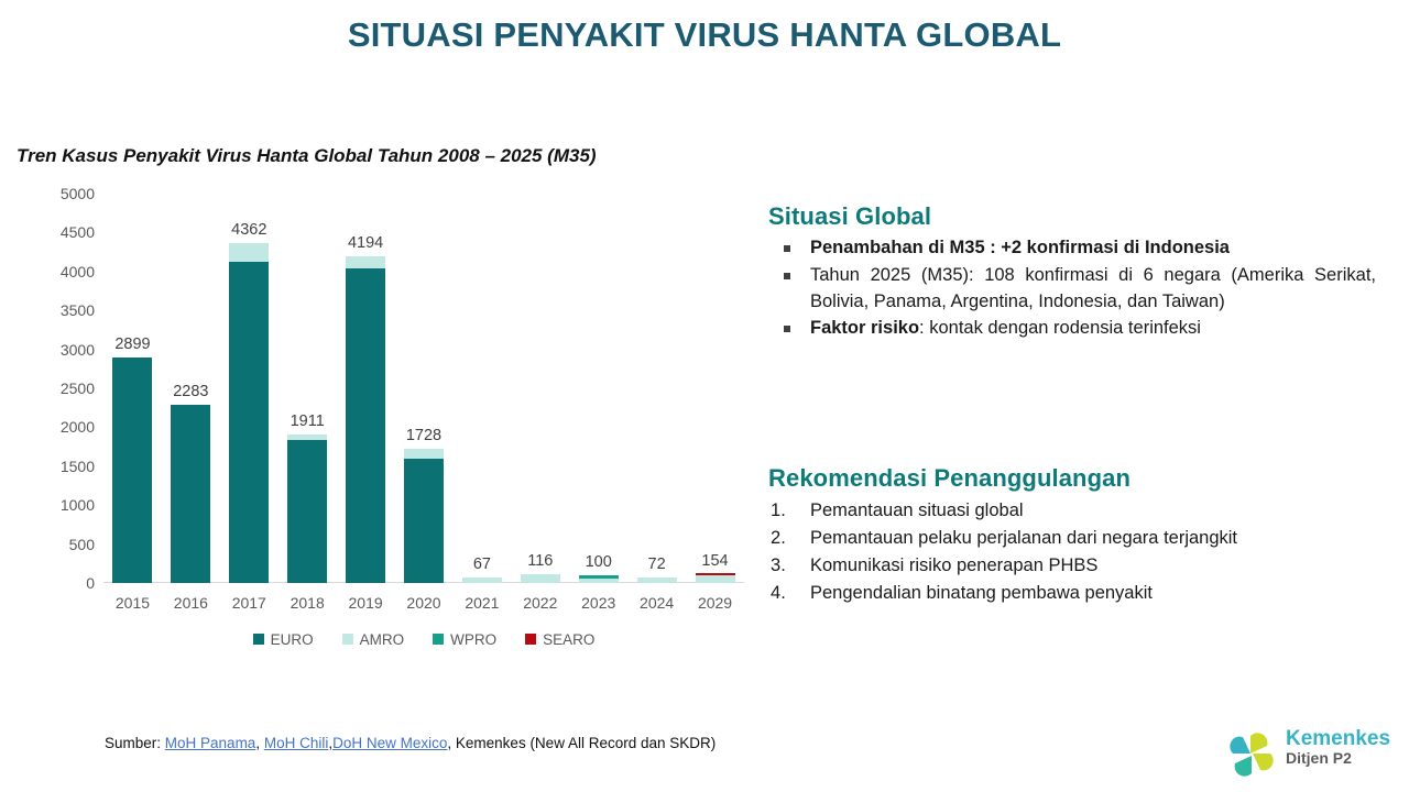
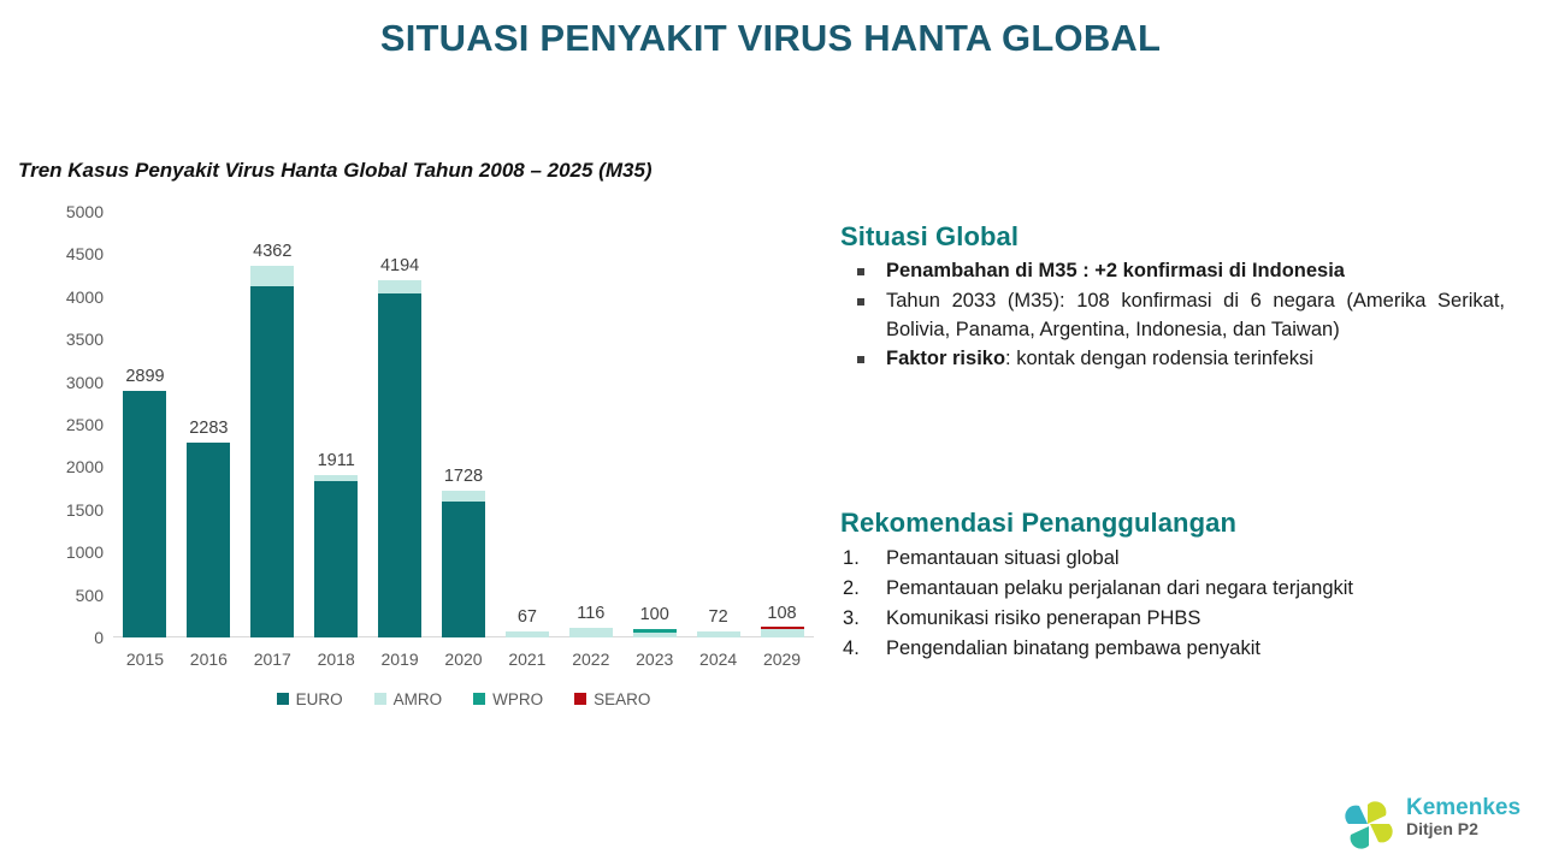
  SITUASI PENYAKIT VIRUS HANTA GLOBAL
  Tren Kasus Penyakit Virus Hanta Global Tahun 2008 – 2025 (M35)
  5000
  4500
  4000
  3500
  3000
  2500
  2000
  1500
  1000
  500
  0
  2899
  2283
  4362
  1911
  4194
  1728
  67
  116
  100
  72
- 154
+ 108
  2015
  2016
  2017
  2018
  2019
  2020
  2021
  2022
  2023
  2024
  2029
  EURO
  AMRO
  WPRO
  SEARO
  Situasi Global
  Penambahan di M35 : +2 konfirmasi di Indonesia
- Tahun 2025 (M35): 108 konfirmasi di 6 negara (Amerika Serikat, Bolivia, Panama, Argentina, Indonesia, dan Taiwan)
+ Tahun 2033 (M35): 108 konfirmasi di 6 negara (Amerika Serikat, Bolivia, Panama, Argentina, Indonesia, dan Taiwan)
  Faktor risiko: kontak dengan rodensia terinfeksi
  Rekomendasi Penanggulangan
  Pemantauan situasi global
  Pemantauan pelaku perjalanan dari negara terjangkit
  Komunikasi risiko penerapan PHBS
  Pengendalian binatang pembawa penyakit
- Sumber: MoH Panama, MoH Chili,DoH New Mexico, Kemenkes (New All Record dan SKDR)
  Kemenkes
  Ditjen P2
